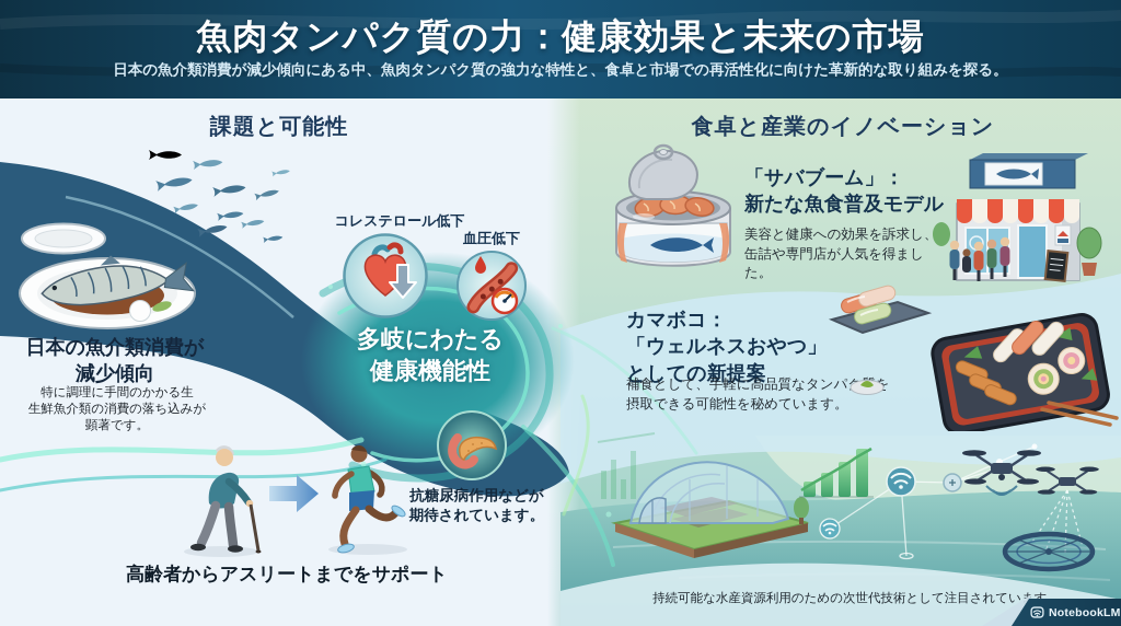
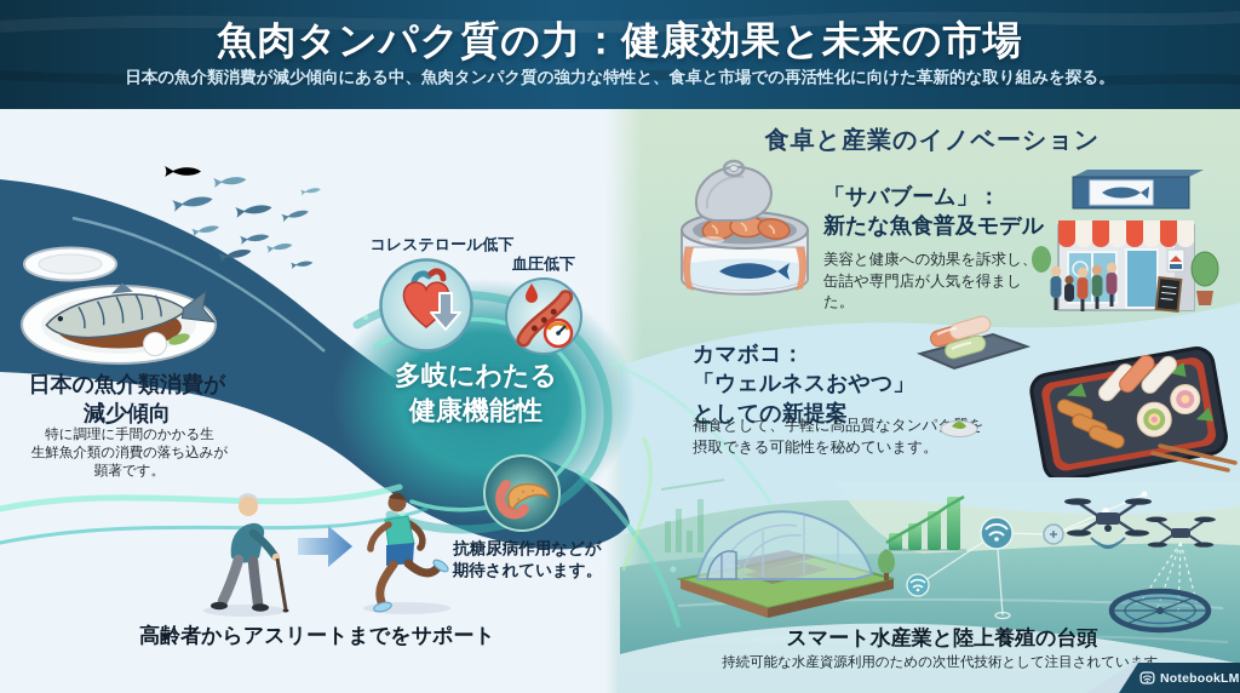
  魚肉タンパク質の力：健康効果と未来の市場
  日本の魚介類消費が減少傾向にある中、魚肉タンパク質の強力な特性と、食卓と市場での再活性化に向けた革新的な取り組みを探る。
- 課題と可能性
  食卓と産業のイノベーション
  日本の魚介類消費が
  減少傾向
  特に調理に手間のかかる生
  生鮮魚介類の消費の落ち込みが
  顕著です。
  コレステロール低下
  血圧低下
  多岐にわたる
  健康機能性
  抗糖尿病作用などが
  期待されています。
  高齢者からアスリートまでをサポート
  「サバブーム」：
  新たな魚食普及モデル
  美容と健康への効果を訴求し、
  缶詰や専門店が人気を得まし
  た。
  カマボコ：
  「ウェルネスおやつ」
  としての新提案
  補食として、手軽に高品質なタンパ
  摂取できる可能性を秘めています。
+ スマート水産業と陸上養殖の台頭
  持続可能な水産資源利用のための次世代技術として注目されてい
  NotebookLM
